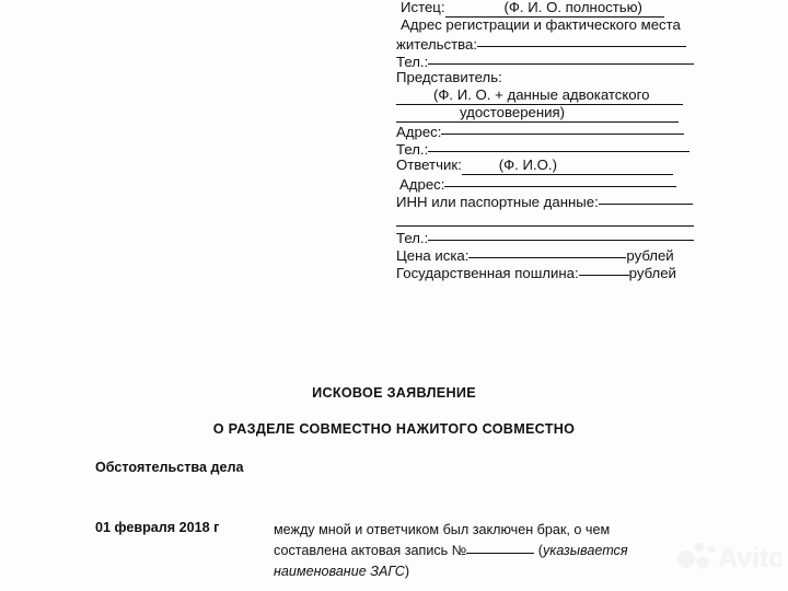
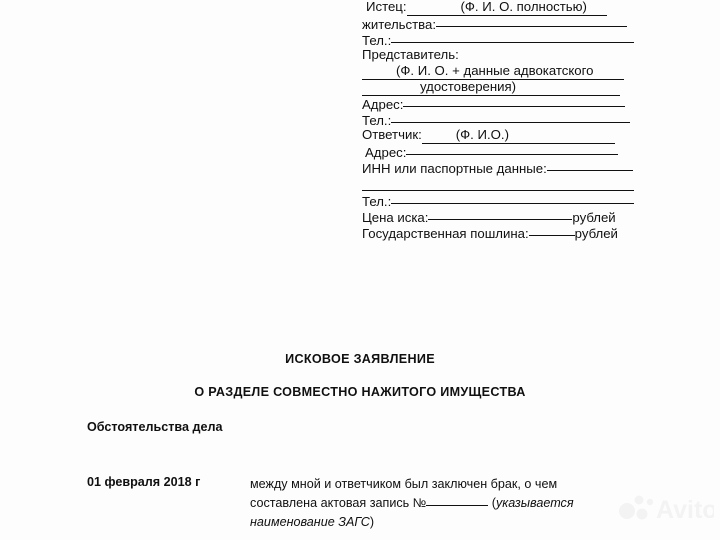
  Истец: (Ф. И. О. полностью)
- Адрес регистрации и фактического места
  жительства:
  Тел.:
  Представитель:
  (Ф. И. О. + данные адвокатского
  удостоверения)
  Адрес:
  Тел.:
  Ответчик: (Ф. И.О.)
  Адрес:
  ИНН или паспортные данные:
  Тел.:
  Цена иска: рублей
  Государственная пошлина: рублей
  ИСКОВОЕ ЗАЯВЛЕНИЕ
- О РАЗДЕЛЕ СОВМЕСТНО НАЖИТОГО СОВМЕСТНО
+ О РАЗДЕЛЕ СОВМЕСТНО НАЖИТОГО ИМУЩЕСТВА
  Обстоятельства дела
  01 февраля 2018 г
  между мной и ответчиком был заключен брак, о чем составлена актовая запись № (указывается наименование ЗАГС)
